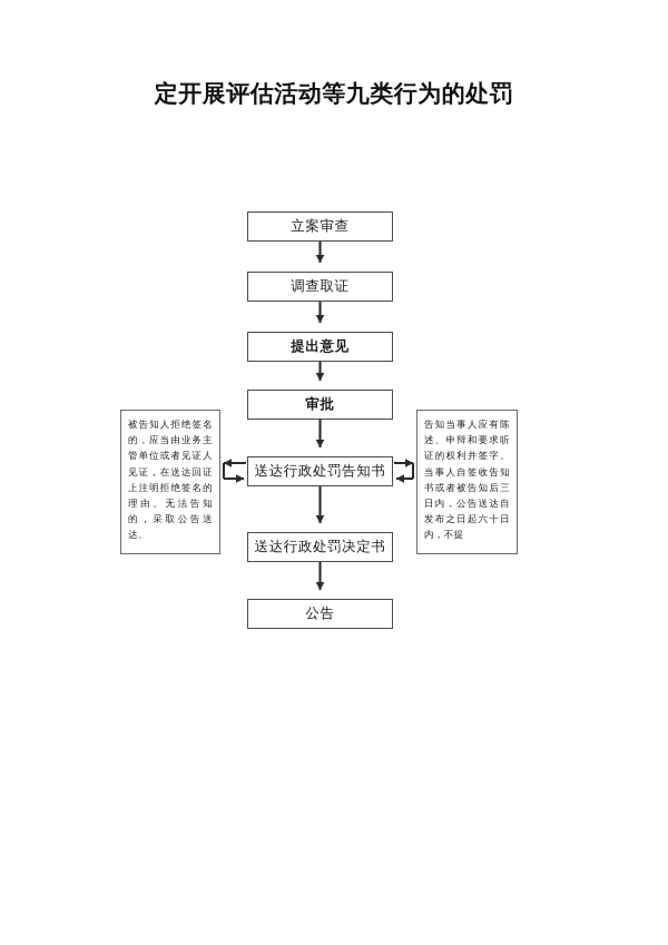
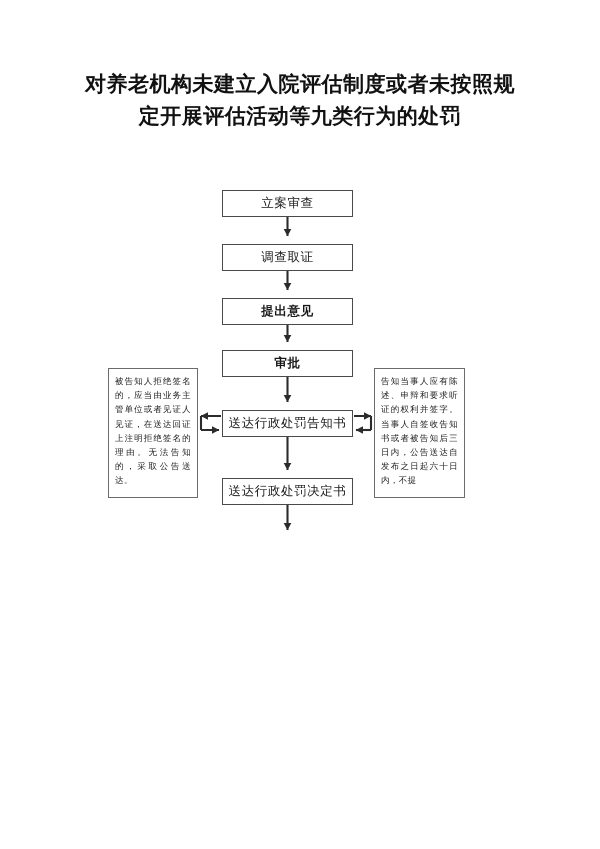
+ 对养老机构未建立入院评估制度或者未按照规
  定开展评估活动等九类行为的处罚
  立案审查
  调查取证
  提出意见
  审批
  送达行政处罚告知书
  送达行政处罚决定书
- 公告
  被告知人拒绝签名的，应当由业务主管单位或者见证人见证，在送达回证上注明拒绝签名的理由。无法告知的，采取公告送达。
  告知当事人应有陈述、申辩和要求听证的权利并签字。当事人自签收告知书或者被告知后三日内，公告送达自发布之日起六十日内，不提
